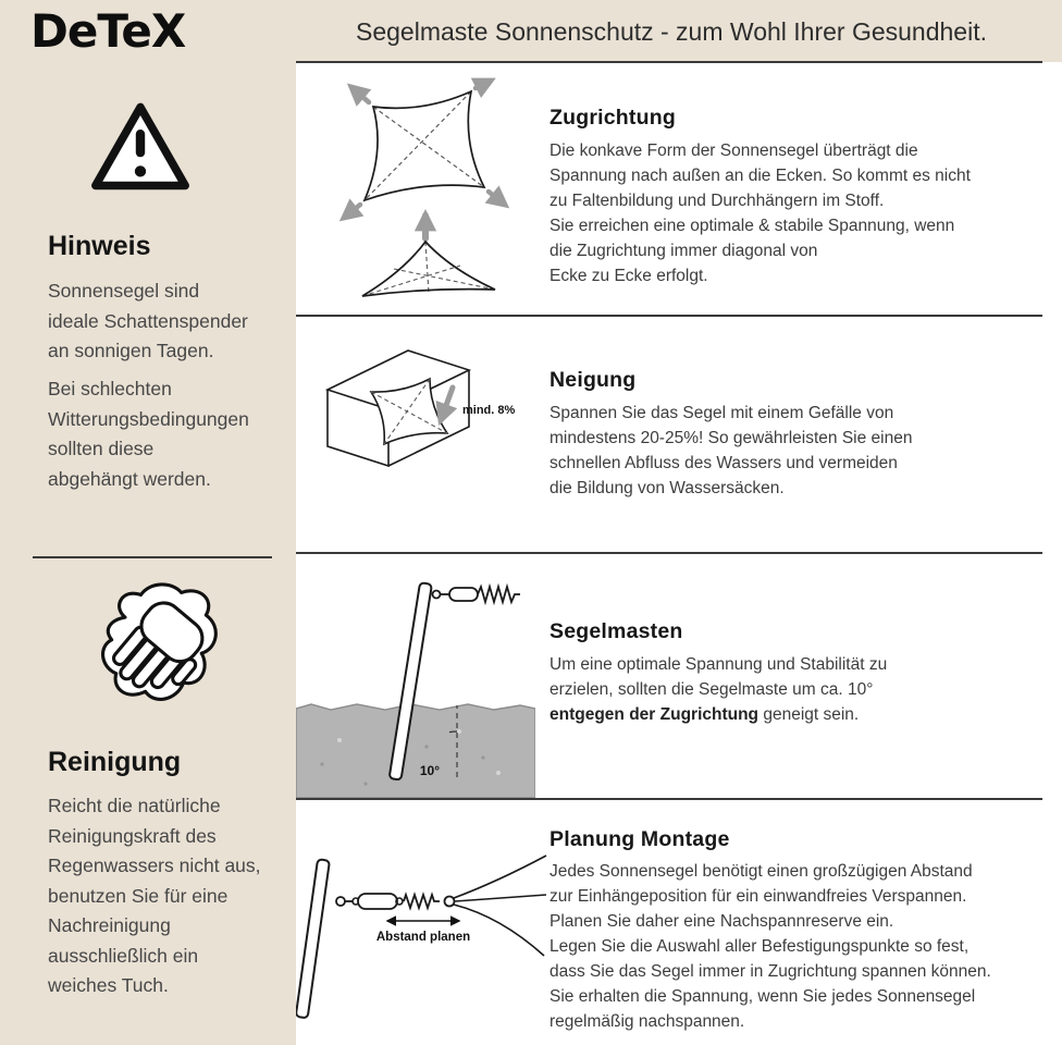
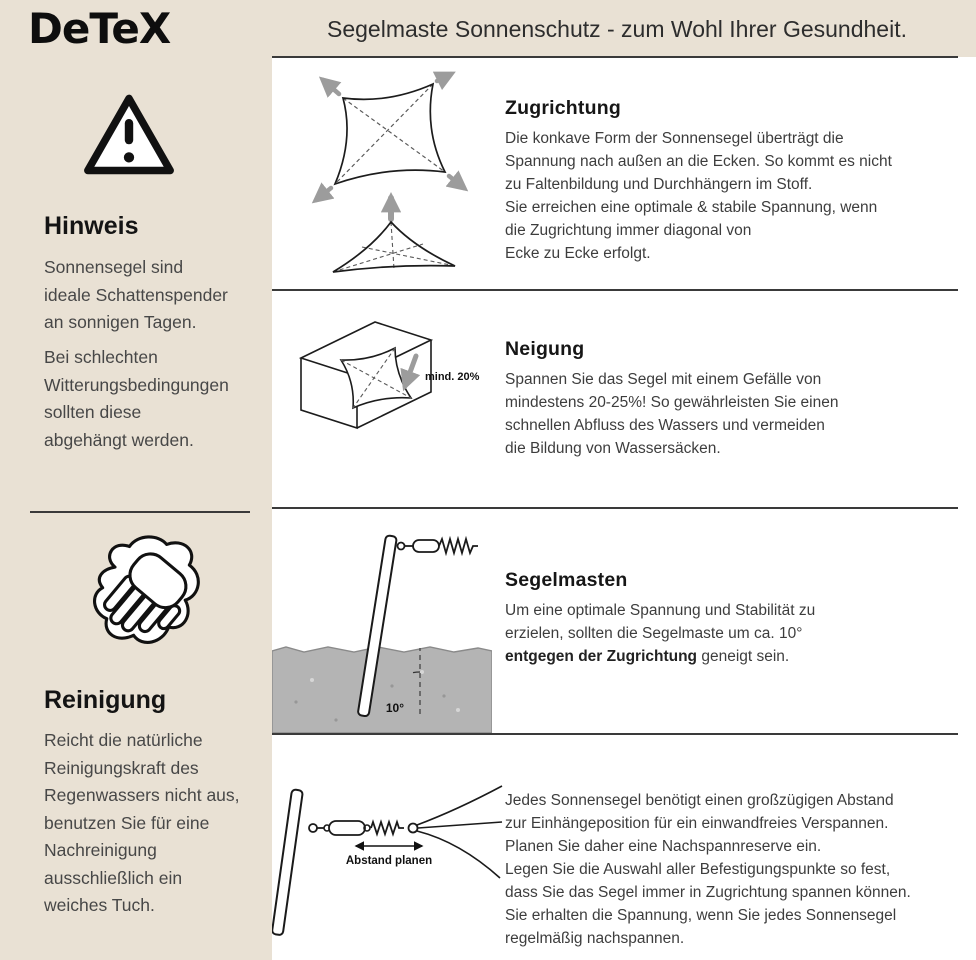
  DeTeX
  Segelmaste Sonnenschutz - zum Wohl Ihrer Gesundheit.
  Hinweis
  Sonnensegel sind
  ideale Schattenspender
  an sonnigen Tagen.
  Bei schlechten
  Witterungsbedingungen
  sollten diese
  abgehängt werden.
  Reinigung
  Reicht die natürliche
  Reinigungskraft des
  Regenwassers nicht aus,
  benutzen Sie für eine
  Nachreinigung
  ausschließlich ein
  weiches Tuch.
  Zugrichtung
  Die konkave Form der Sonnensegel überträgt die
  Spannung nach außen an die Ecken. So kommt es nicht
  zu Faltenbildung und Durchhängern im Stoff.
  Sie erreichen eine optimale & stabile Spannung, wenn
  die Zugrichtung immer diagonal von
  Ecke zu Ecke erfolgt.
- mind. 8%
+ mind. 20%
  Neigung
  Spannen Sie das Segel mit einem Gefälle von
  mindestens 20-25%! So gewährleisten Sie einen
  schnellen Abfluss des Wassers und vermeiden
  die Bildung von Wassersäcken.
  10°
  Segelmasten
  Um eine optimale Spannung und Stabilität zu
  erzielen, sollten die Segelmaste um ca. 10°
  entgegen der Zugrichtung geneigt sein.
- Planung Montage
  Jedes Sonnensegel benötigt einen großzügigen Abstand
  zur Einhängeposition für ein einwandfreies Verspannen.
  Planen Sie daher eine Nachspannreserve ein.
  Legen Sie die Auswahl aller Befestigungspunkte so fest,
  dass Sie das Segel immer in Zugrichtung spannen können.
  Sie erhalten die Spannung, wenn Sie jedes Sonnensegel
  regelmäßig nachspannen.
  Abstand planen
